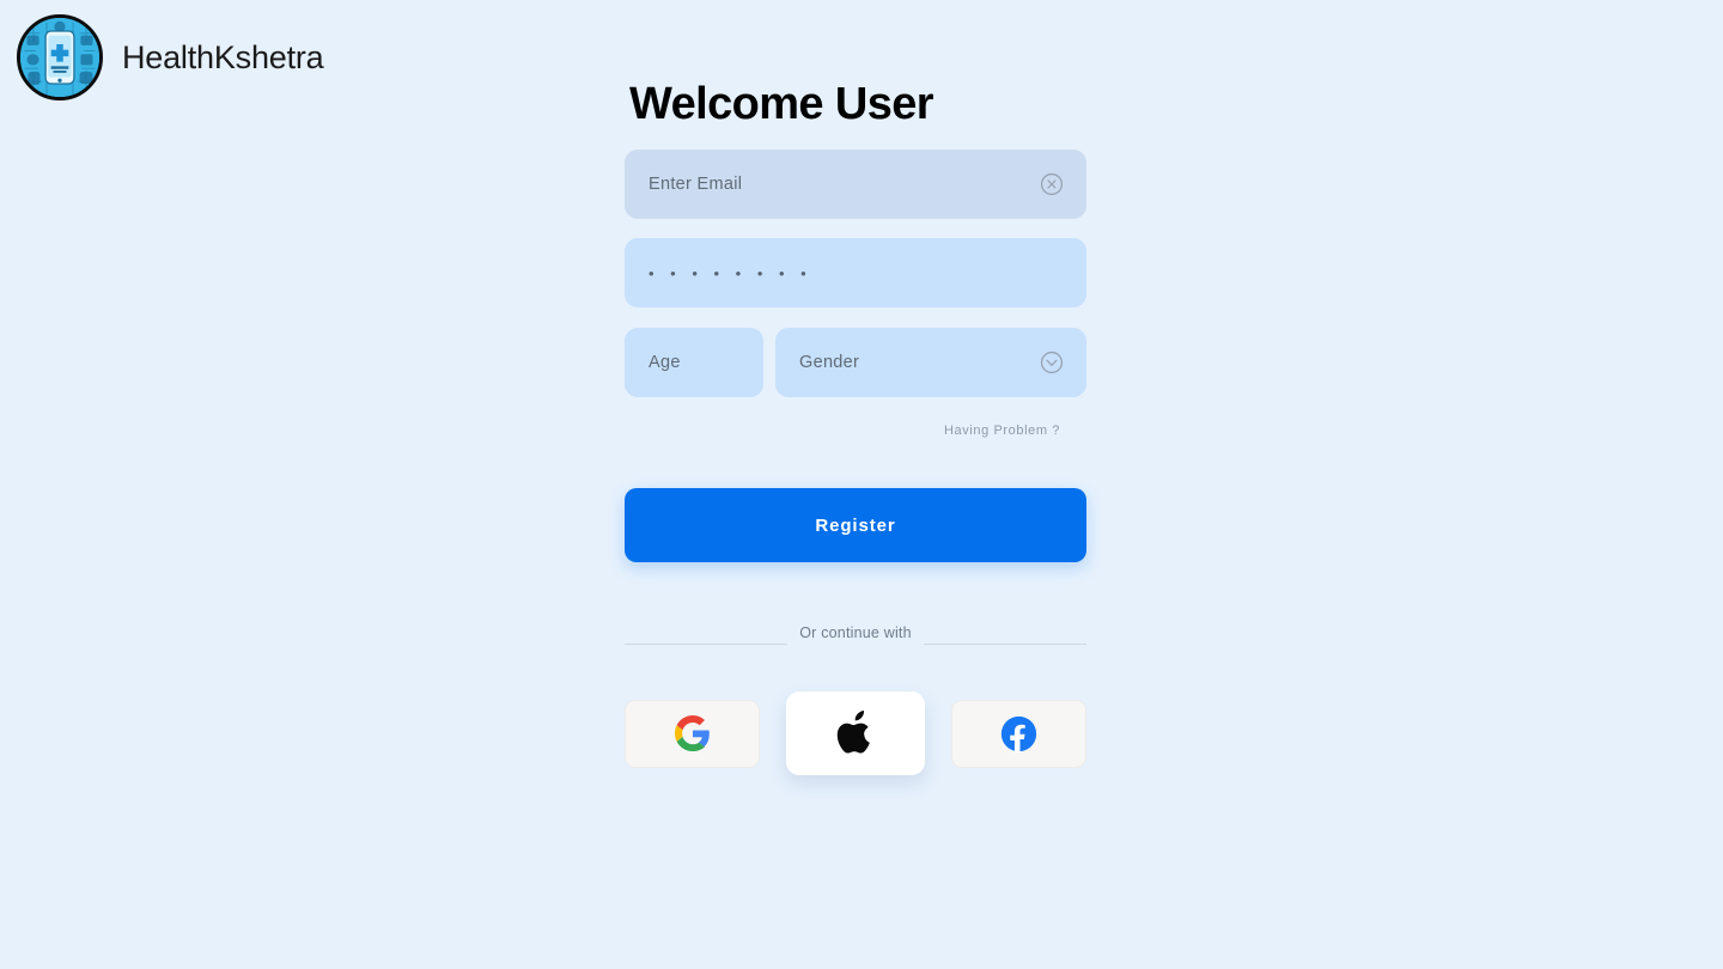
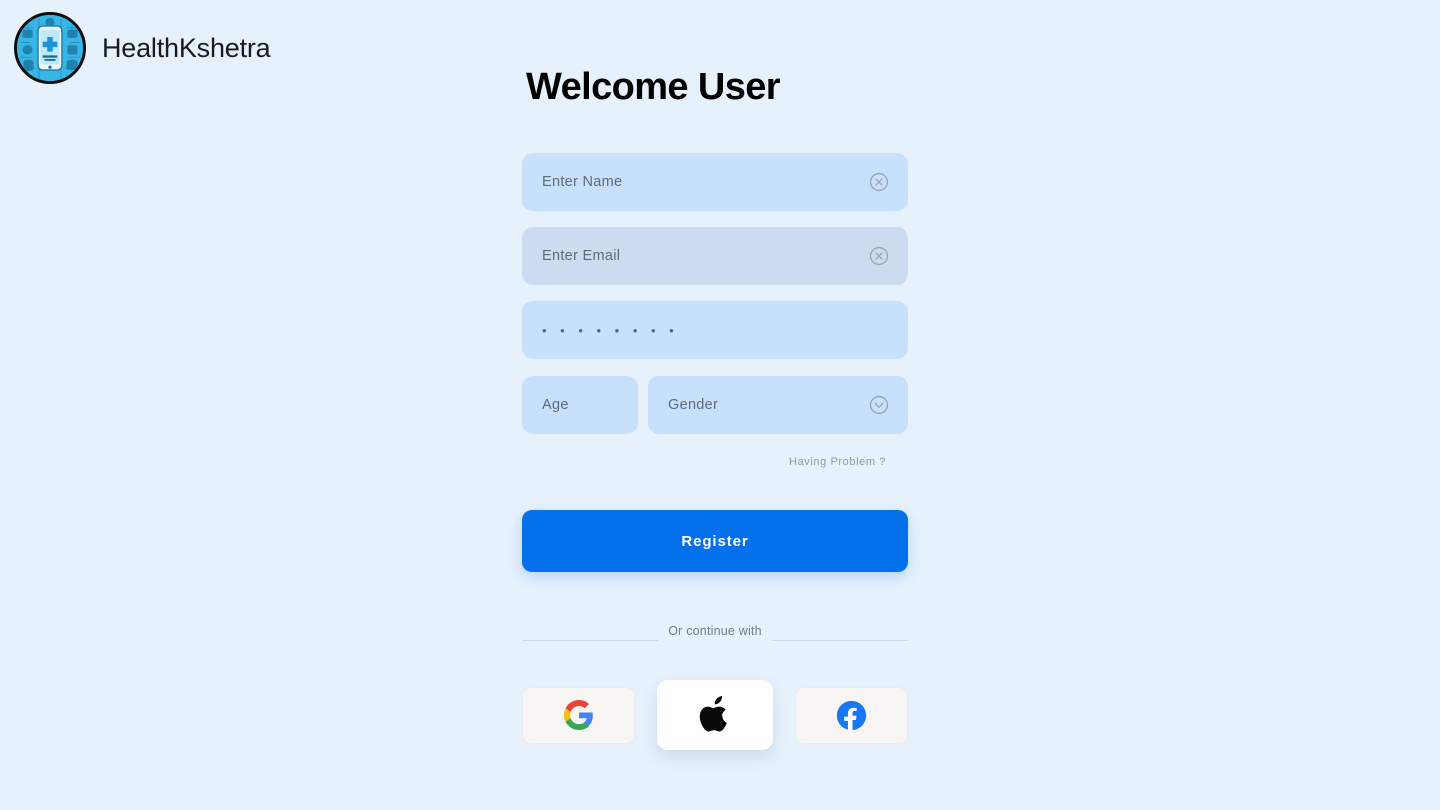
  HealthKshetra
  Welcome User
+ Enter Name
  Enter Email
  • • • • • • • •
  Age
  Gender
  Having Problem ?
  Register
  Or continue with
